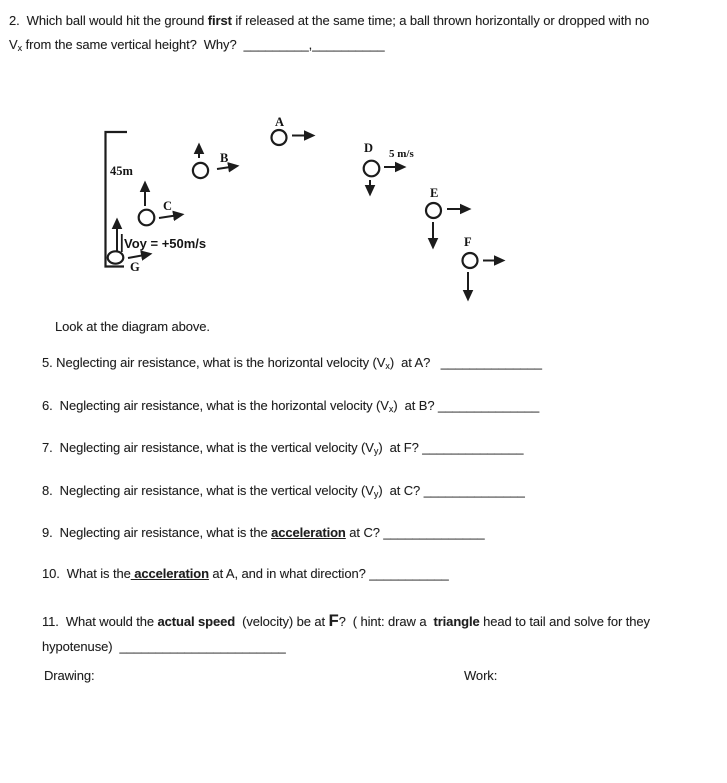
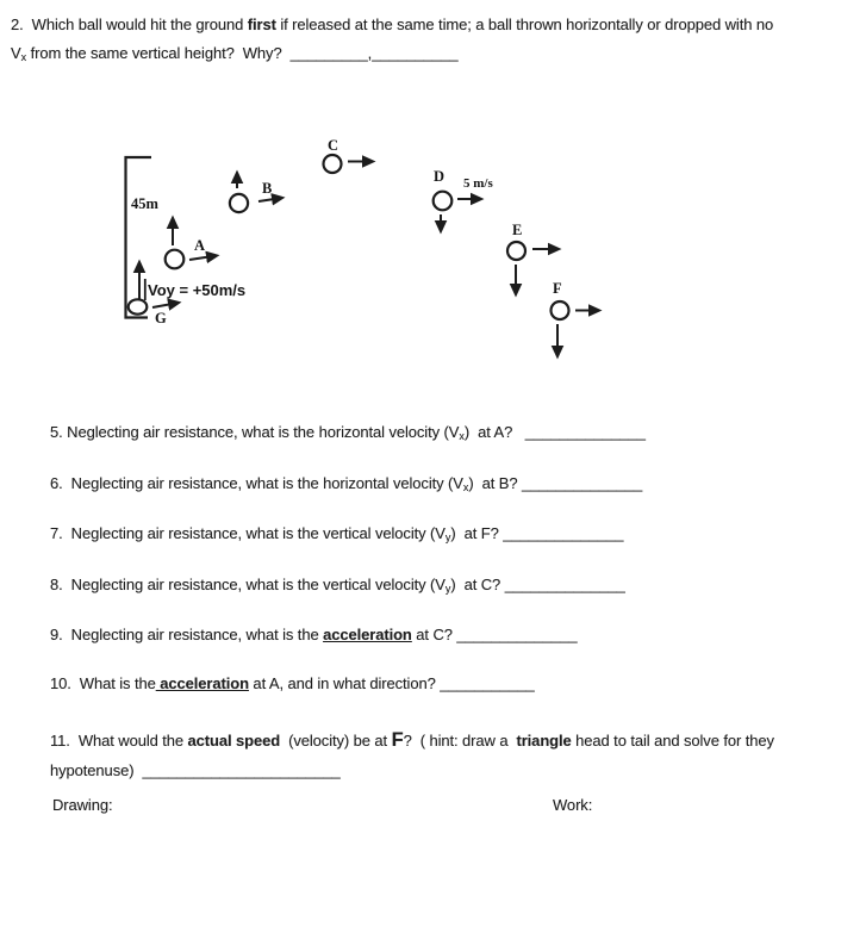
  2. Which ball would hit the ground first if released at the same time; a ball thrown horizontally or dropped with no
  Vx from the same vertical height? Why? _________,__________
  45m
  Voy = +50m/s
  G
- C
+ A
  B
- A
+ C
  D
  5 m/s
  E
  F
- Look at the diagram above.
  5. Neglecting air resistance, what is the horizontal velocity (Vx) at A? ______________
  6. Neglecting air resistance, what is the horizontal velocity (Vx) at B? ______________
  7. Neglecting air resistance, what is the vertical velocity (Vy) at F? ______________
  8. Neglecting air resistance, what is the vertical velocity (Vy) at C? ______________
  9. Neglecting air resistance, what is the acceleration at C? ______________
  10. What is the acceleration at A, and in what direction? ___________
  11. What would the actual speed (velocity) be at F? ( hint: draw a triangle head to tail and solve for they
  hypotenuse) _______________________
  Drawing:
  Work:
